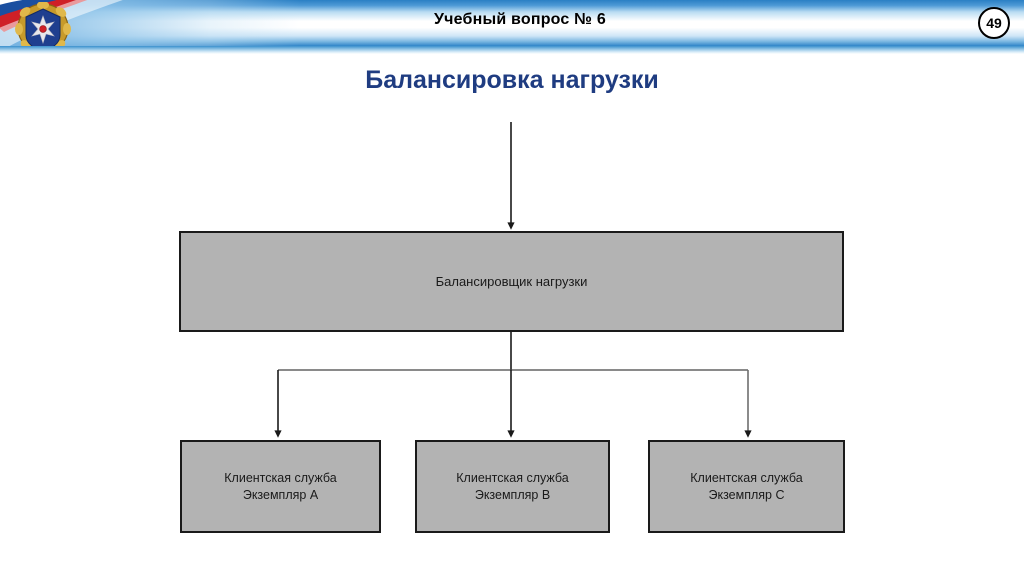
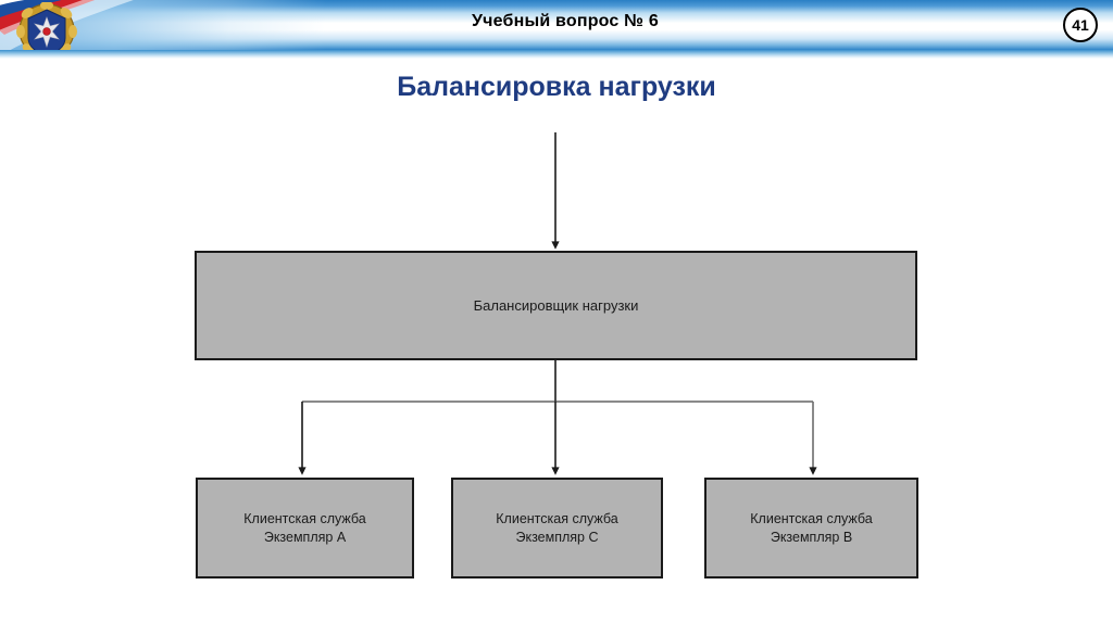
  Учебный вопрос № 6
- 49
+ 41
  Балансировка нагрузки
  Балансировщик нагрузки
  Клиентская служба
  Экземпляр A
  Клиентская служба
- Экземпляр B
+ Экземпляр C
  Клиентская служба
- Экземпляр C
+ Экземпляр B
